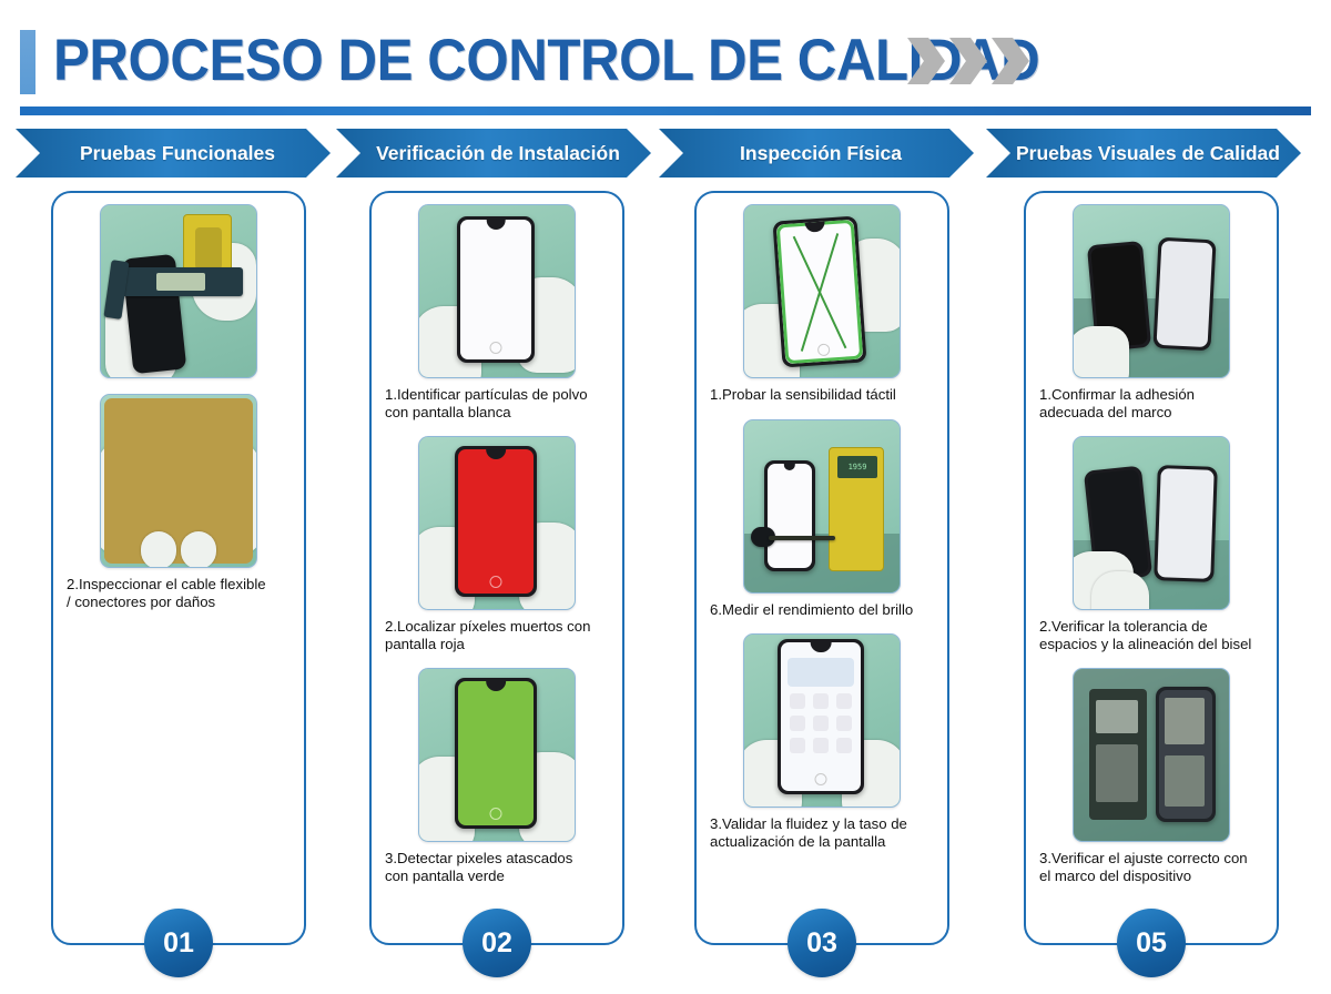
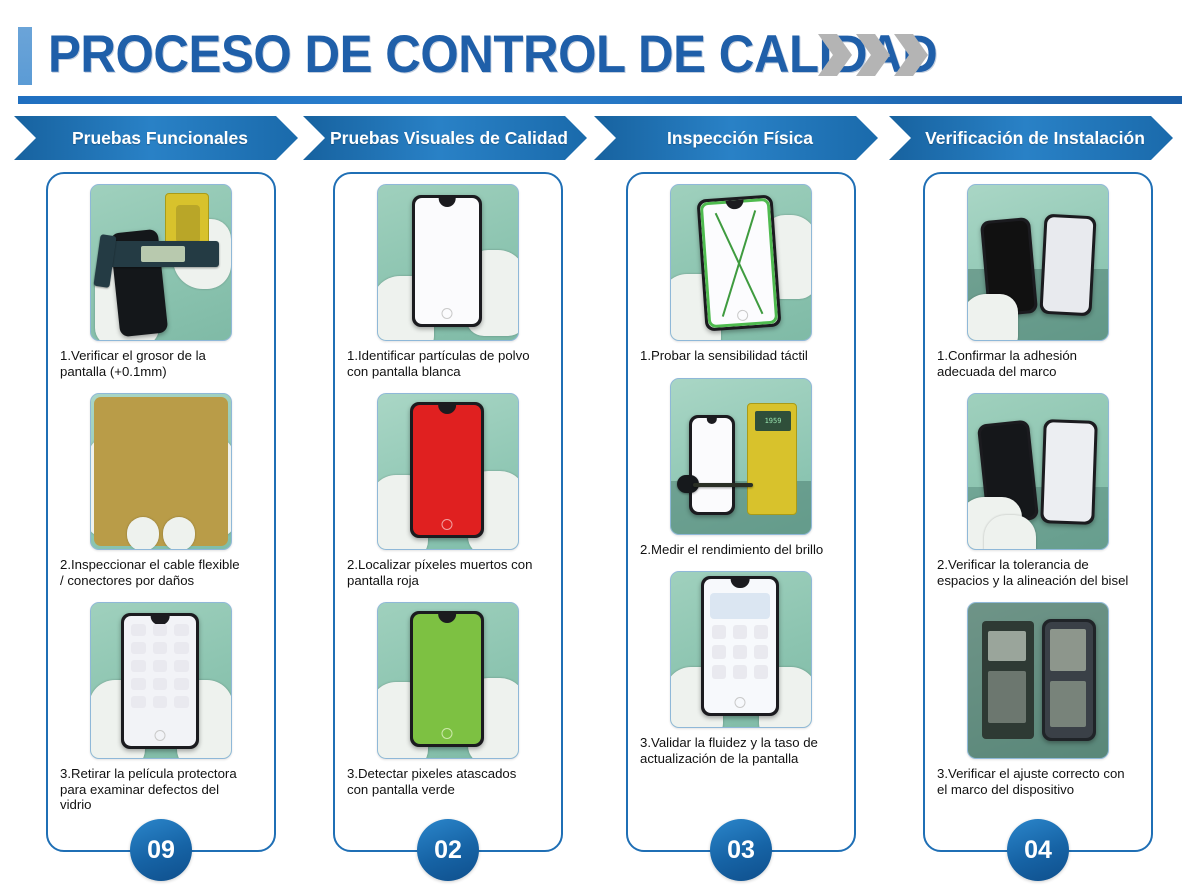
  PROCESO DE CONTROL DE CALI
  Pruebas Funcionales
+ 1.Verificar el grosor de la
+ pantalla (+0.1mm)
  2.Inspeccionar el cable flexible
  / conectores por daños
+ 3.Retirar la película protectora
+ para examinar defectos del
+ vidrio
- 01
+ 09
- Verificación de Instalación
+ Pruebas Visuales de Calidad
  1.Identificar partículas de polvo
  con pantalla blanca
  2.Localizar píxeles muertos con
  pantalla roja
  3.Detectar pixeles atascados
  con pantalla verde
  02
  Inspección Física
  1.Probar la sensibilidad táctil
  1959
- 6.Medir el rendimiento del brillo
+ 2.Medir el rendimiento del brillo
  3.Validar la fluidez y la taso de
  actualización de la pantalla
  03
- Pruebas Visuales de Calidad
+ Verificación de Instalación
  1.Confirmar la adhesión
  adecuada del marco
  2.Verificar la tolerancia de
  espacios y la alineación del bisel
  3.Verificar el ajuste correcto con
  el marco del dispositivo
- 05
+ 04
